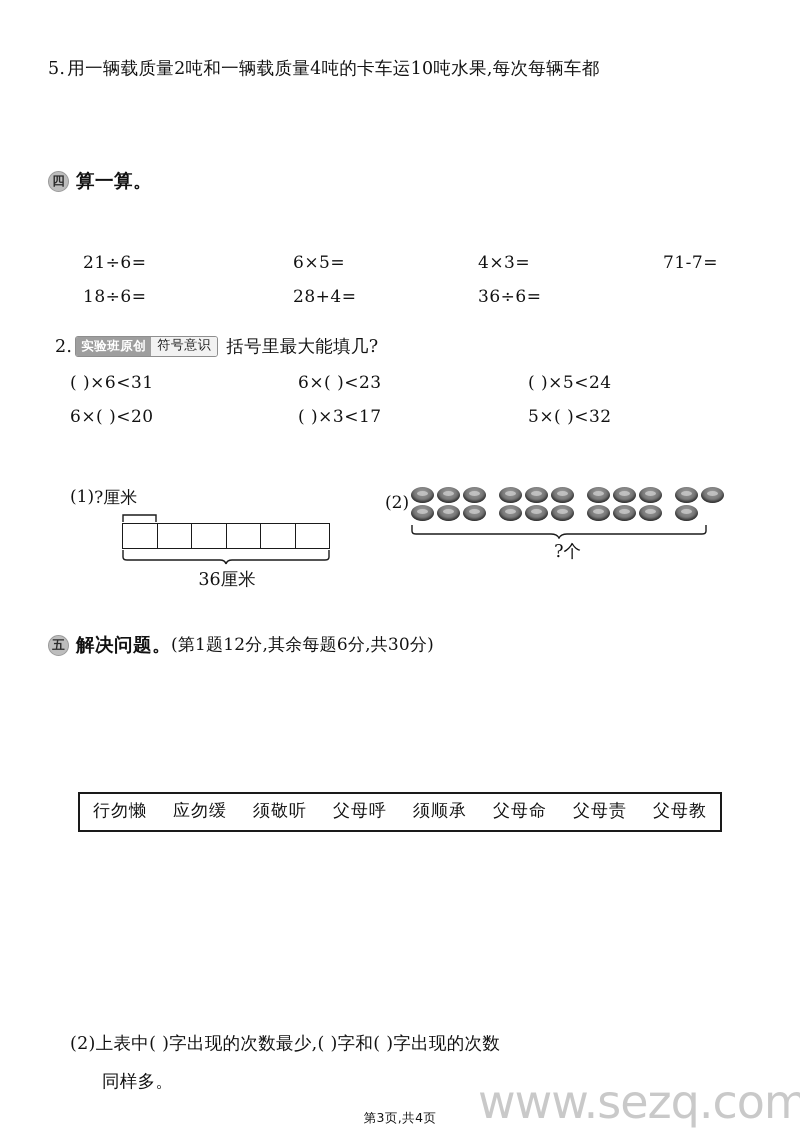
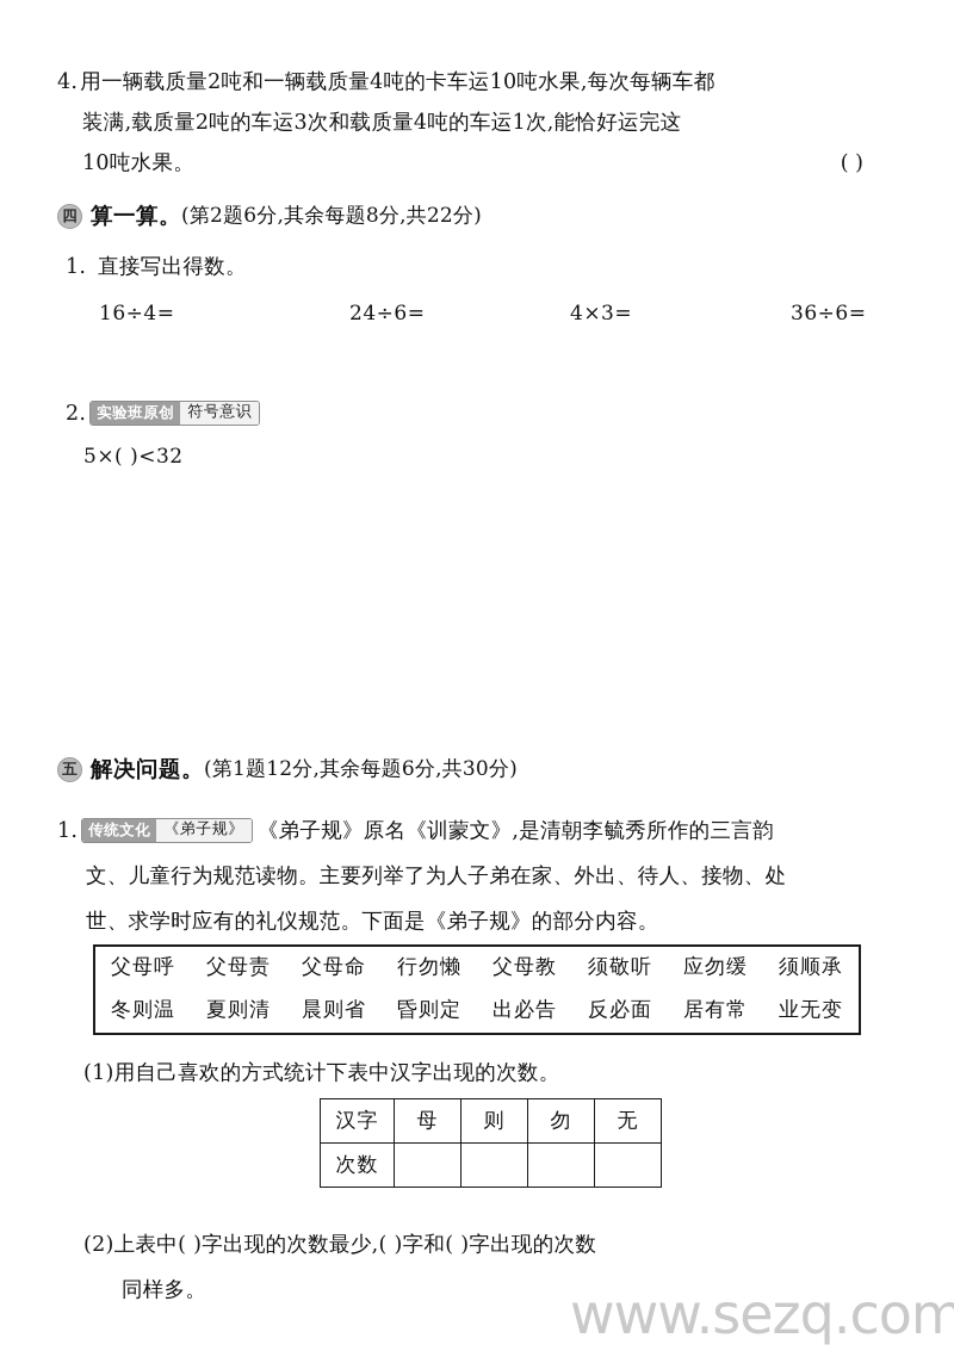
- 5.
+ 4.
  用一辆载质量2吨和一辆载质量4吨的卡车运10吨水果,每次每辆车都
+ 装满,载质量2吨的车运3次和载质量4吨的车运1次,能恰好运完这
+ 10吨水果。
+ ( )
  四
  算一算。
+ (第2题6分,其余每题8分,共22分)
+ 1. 直接写出得数。
+ 16÷4=
- 21÷6=
+ 24÷6=
- 6×5=
  4×3=
- 71-7=
- 18÷6=
- 28+4=
  36÷6=
  2.
  实验班原创
  符号意识
- 括号里最大能填几?
- ( )×6<31
- 6×( )<23
- ( )×5<24
- 6×( )<20
- ( )×3<17
  5×( )<32
- (1)
- ?厘米
- 36厘米
- (2)
- ?个
  五
  解决问题。
  (第1题12分,其余每题6分,共30分)
+ 1.
+ 传统文化
+ 《弟子规》
+ 《弟子规》原名《训蒙文》,是清朝李毓秀所作的三言韵
+ 文、儿童行为规范读物。主要列举了为人子弟在家、外出、待人、接物、处
+ 世、求学时应有的礼仪规范。下面是《弟子规》的部分内容。
- 行勿懒
+ 父母呼
- 应勿缓
+ 父母责
- 须敬听
+ 父母命
- 父母呼
+ 行勿懒
- 须顺承
+ 父母教
- 父母命
+ 须敬听
- 父母责
+ 应勿缓
- 父母教
+ 须顺承
+ 冬则温
+ 夏则清
+ 晨则省
+ 昏则定
+ 出必告
+ 反必面
+ 居有常
+ 业无变
+ (1)用自己喜欢的方式统计下表中汉字出现的次数。
+ 汉字	母	则	勿	无
+ 次数
  (2)上表中( )字出现的次数最少,( )字和( )字出现的次数
  同样多。
  www.sezq.com
- 第3页,共4页
